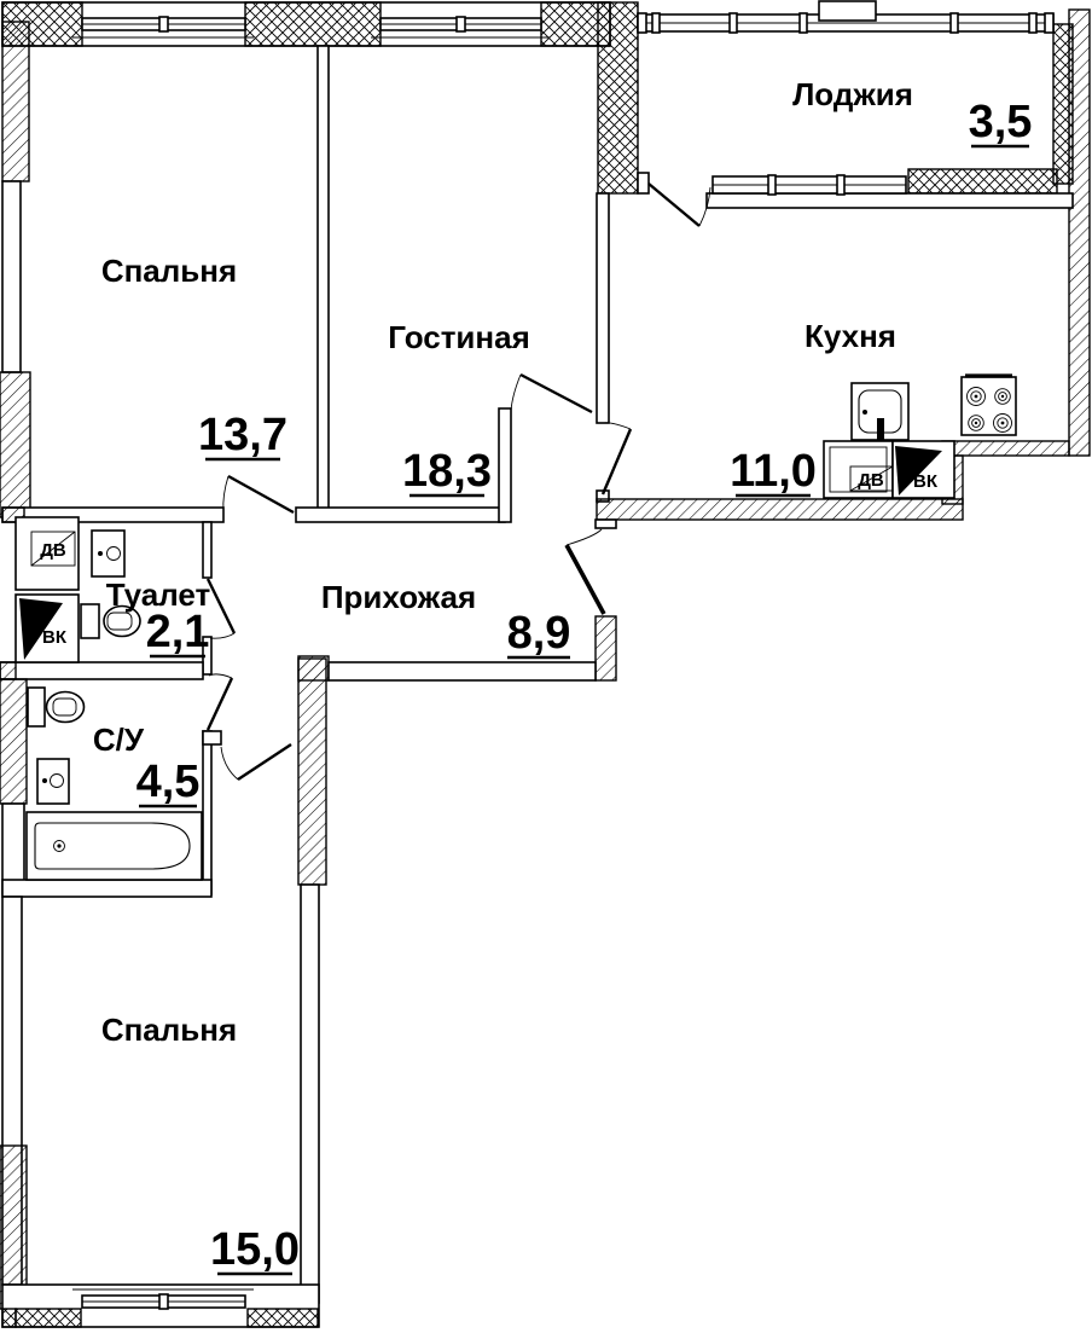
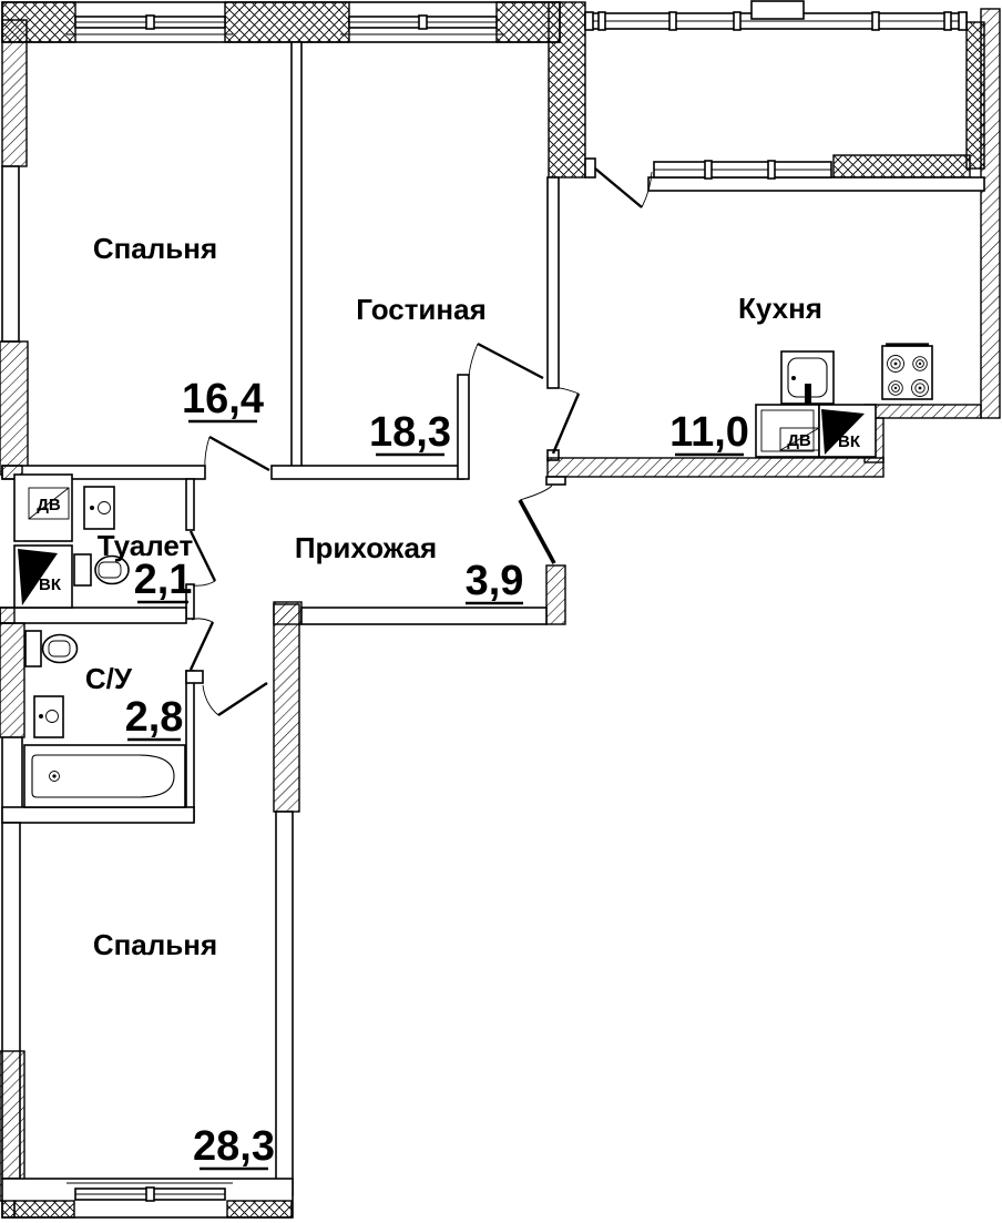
  ДВ
  ВК
  ДВ
  ВК
  Спальня
- 13,7
+ 16,4
  Гостиная
  18,3
- Лоджия
- 3,5
  Кухня
  11,0
  Прихожая
- 8,9
+ 3,9
  Туалет
  2,1
  С/У
- 4,5
+ 2,8
  Спальня
- 15,0
+ 28,3
